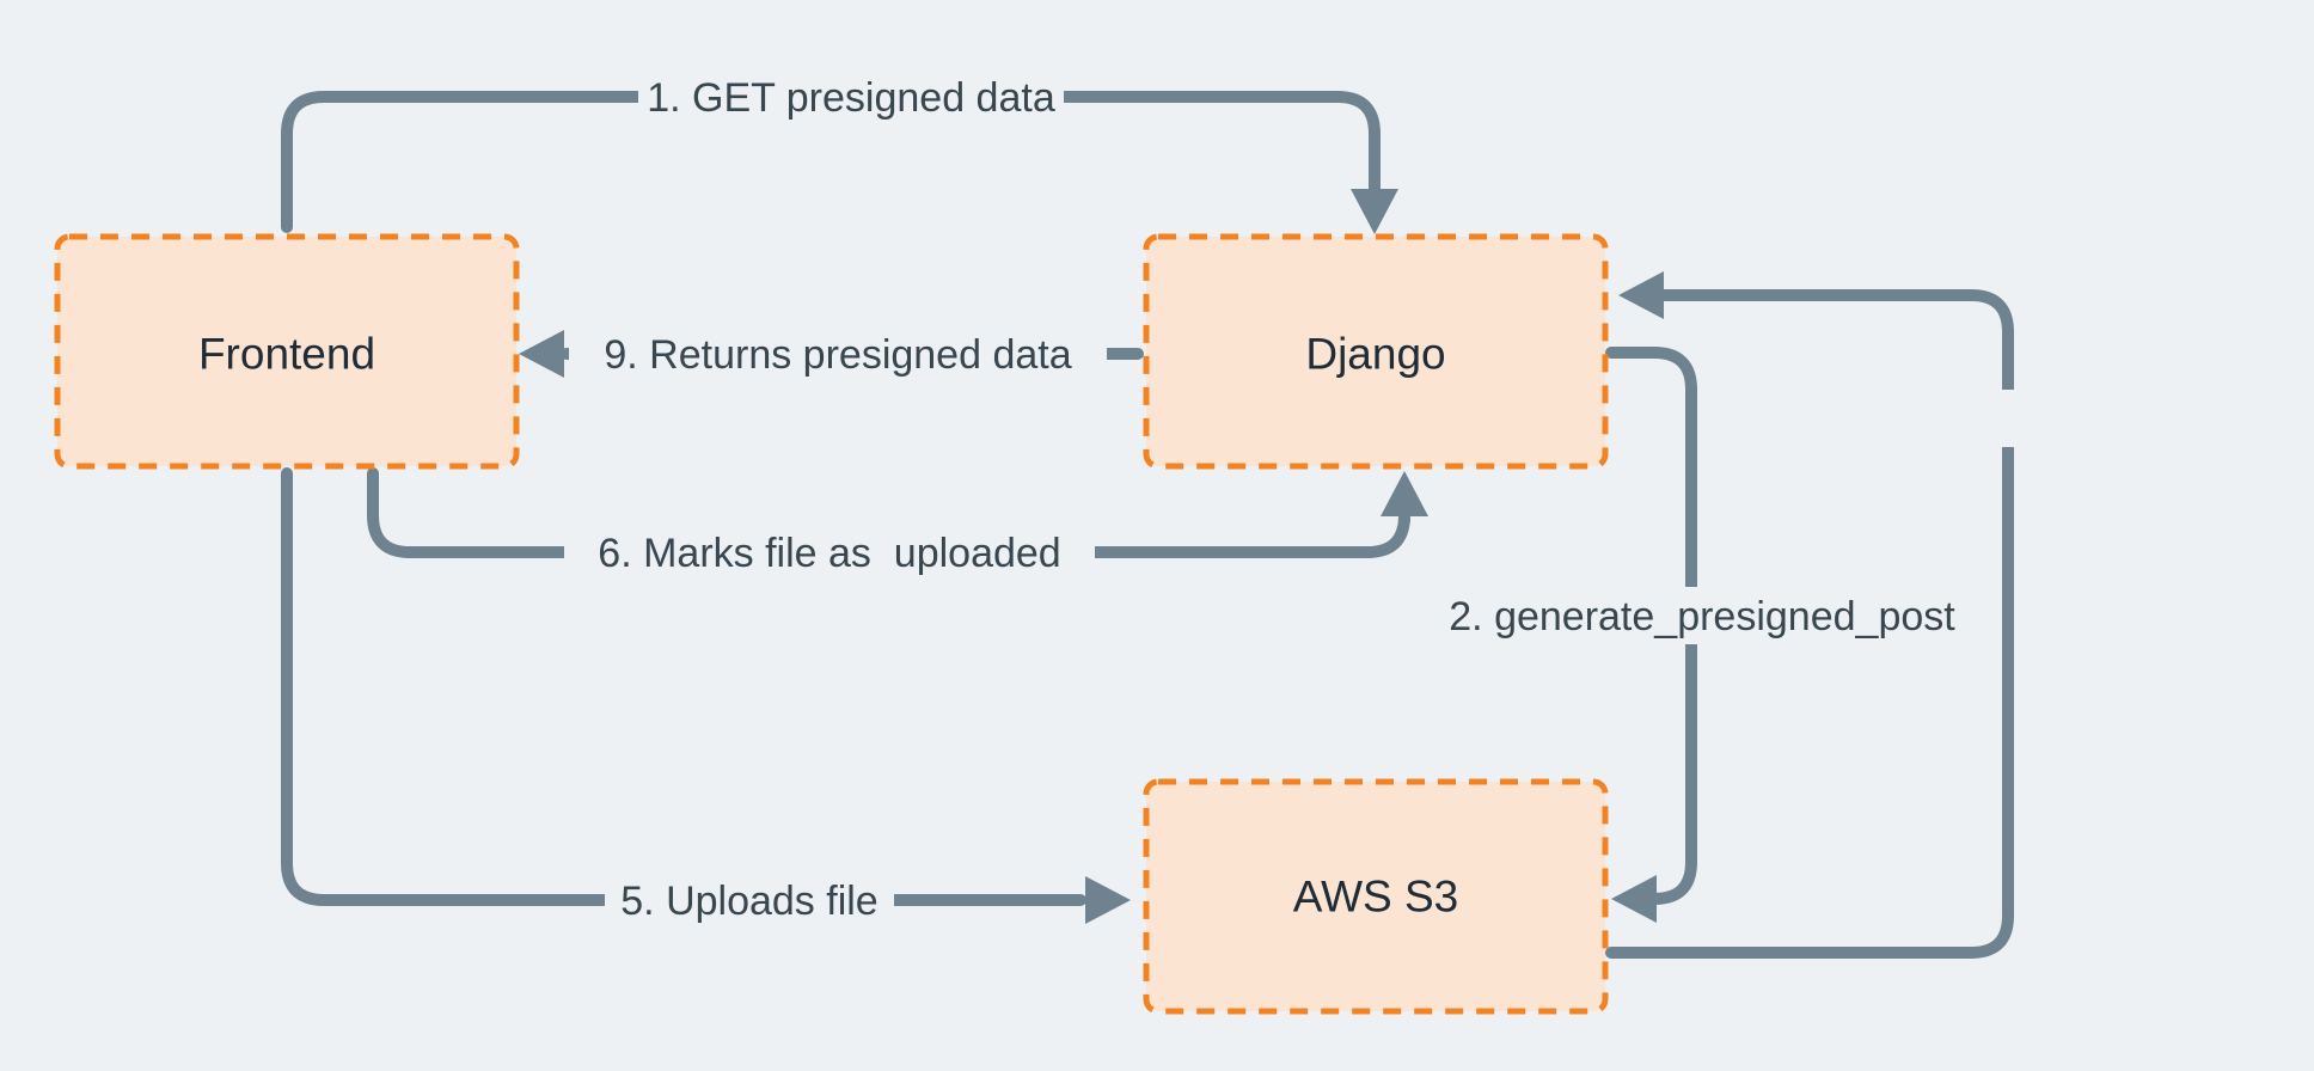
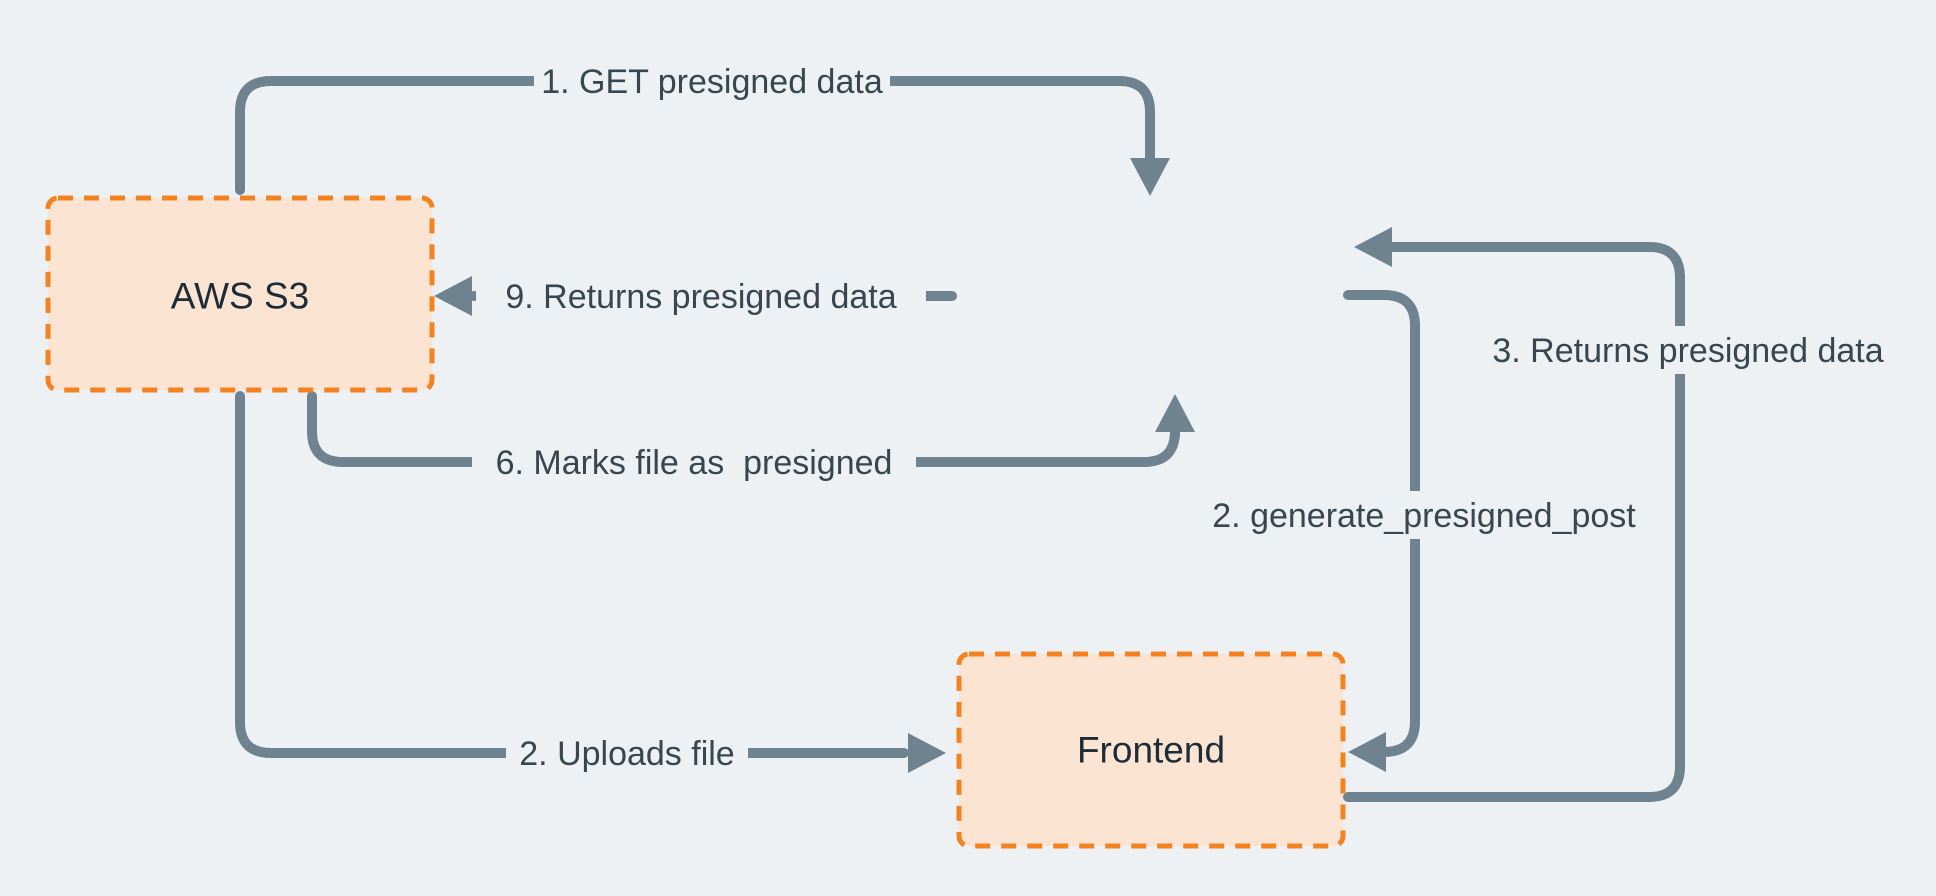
  1. GET presigned data
  9. Returns presigned data
- 6. Marks file as uploaded
+ 6. Marks file as presigned
- 5. Uploads file
+ 2. Uploads file
  2. generate_presigned_post
+ 3. Returns presigned data
- Frontend
+ AWS S3
- Django
- AWS S3
+ Frontend
